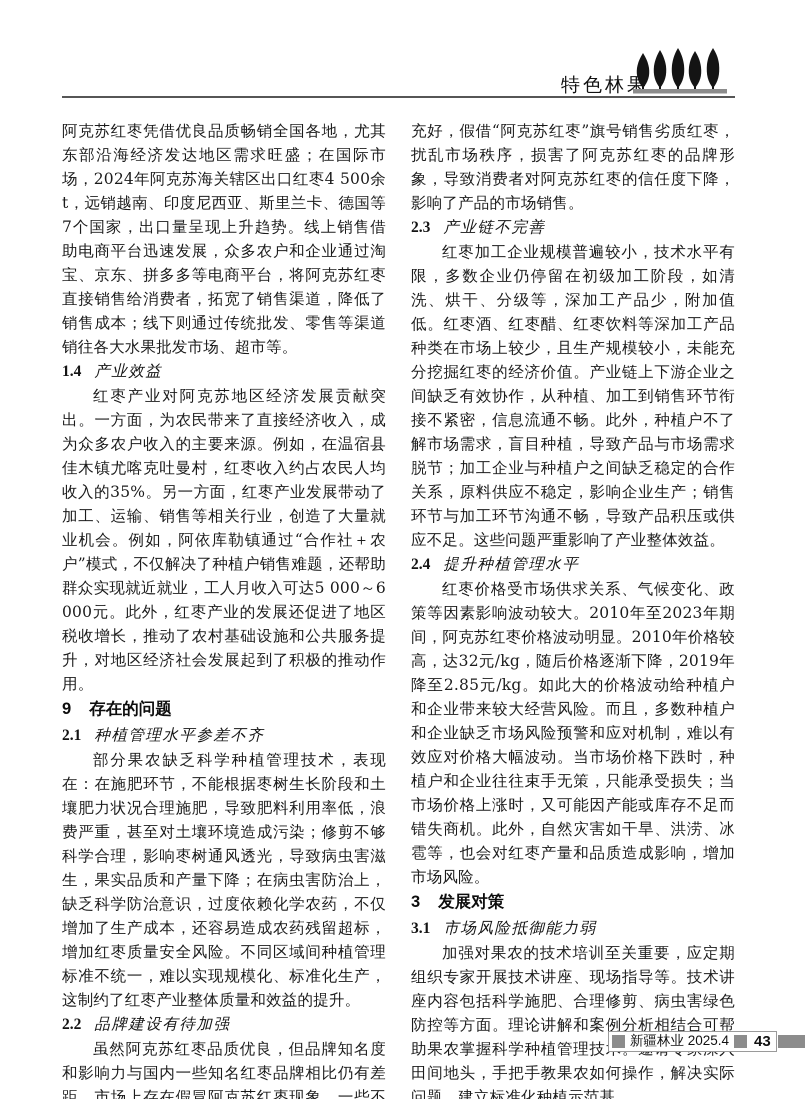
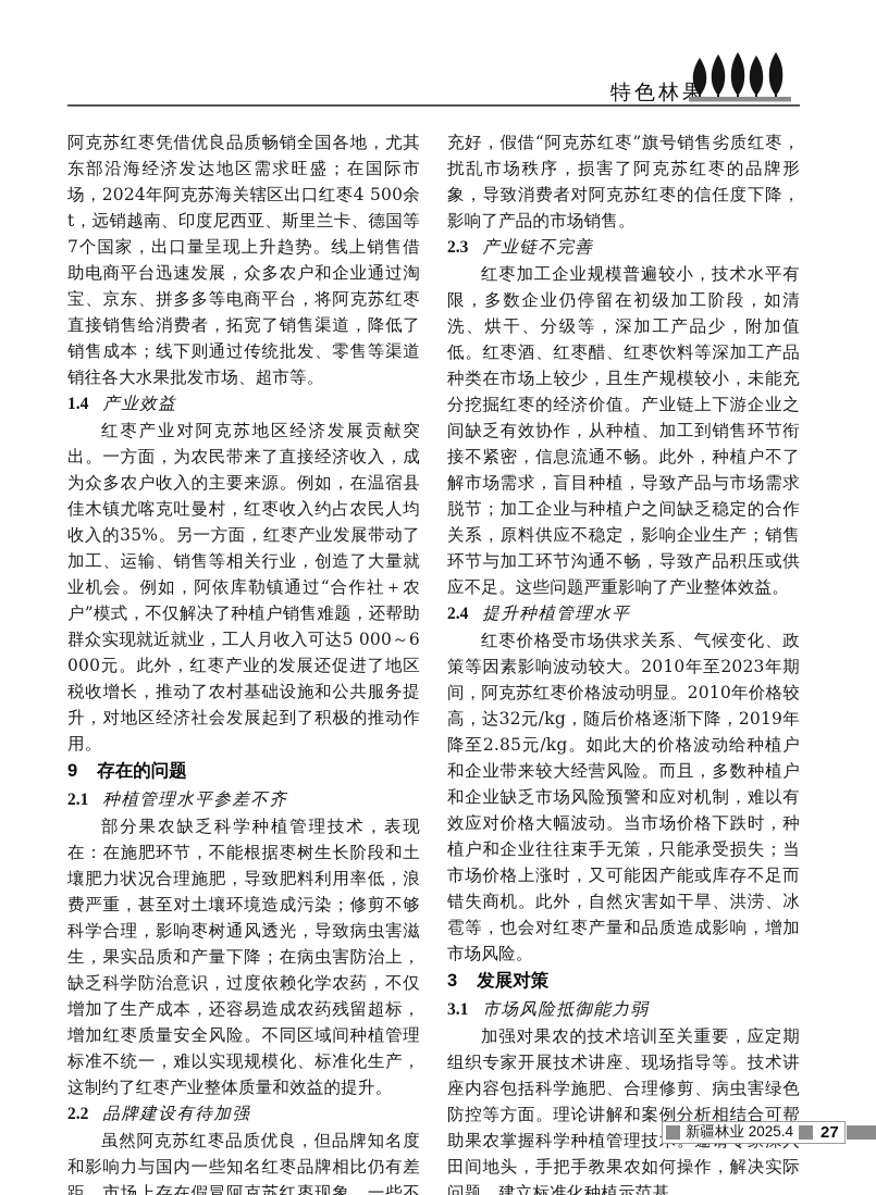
  特色林果
  阿克苏红枣凭借优良品质畅销全国各地，尤其东部沿海经济发达地区需求旺盛；在国际市场，2024年阿克苏海关辖区出口红枣4 500余t，远销越南、印度尼西亚、斯里兰卡、德国等7个国家，出口量呈现上升趋势。线上销售借助电商平台迅速发展，众多农户和企业通过淘宝、京东、拼多多等电商平台，将阿克苏红枣直接销售给消费者，拓宽了销售渠道，降低了销售成本；线下则通过传统批发、零售等渠道销往各大水果批发市场、超市等。
  1.4 产业效益
  红枣产业对阿克苏地区经济发展贡献突出。一方面，为农民带来了直接经济收入，成为众多农户收入的主要来源。例如，在温宿县佳木镇尤喀克吐曼村，红枣收入约占农民人均收入的35%。另一方面，红枣产业发展带动了加工、运输、销售等相关行业，创造了大量就业机会。例如，阿依库勒镇通过“合作社＋农户”模式，不仅解决了种植户销售难题，还帮助群众实现就近就业，工人月收入可达5 000～6 000元。此外，红枣产业的发展还促进了地区税收增长，推动了农村基础设施和公共服务提升，对地区经济社会发展起到了积极的推动作用。
  9 存在的问题
  2.1 种植管理水平参差不齐
  部分果农缺乏科学种植管理技术，表现在：在施肥环节，不能根据枣树生长阶段和土壤肥力状况合理施肥，导致肥料利用率低，浪费严重，甚至对土壤环境造成污染；修剪不够科学合理，影响枣树通风透光，导致病虫害滋生，果实品质和产量下降；在病虫害防治上，缺乏科学防治意识，过度依赖化学农药，不仅增加了生产成本，还容易造成农药残留超标，增加红枣质量安全风险。不同区域间种植管理标准不统一，难以实现规模化、标准化生产，这制约了红枣产业整体质量和效益的提升。
  2.2 品牌建设有待加强
  虽然阿克苏红枣品质优良，但品牌知名度和影响力与国内一些知名红枣品牌相比仍有差距。市场上存在假冒阿克苏红枣现象，一些不
  充好，假借“阿克苏红枣”旗号销售劣质红枣，扰乱市场秩序，损害了阿克苏红枣的品牌形象，导致消费者对阿克苏红枣的信任度下降，影响了产品的市场销售。
  2.3 产业链不完善
  红枣加工企业规模普遍较小，技术水平有限，多数企业仍停留在初级加工阶段，如清洗、烘干、分级等，深加工产品少，附加值低。红枣酒、红枣醋、红枣饮料等深加工产品种类在市场上较少，且生产规模较小，未能充分挖掘红枣的经济价值。产业链上下游企业之间缺乏有效协作，从种植、加工到销售环节衔接不紧密，信息流通不畅。此外，种植户不了解市场需求，盲目种植，导致产品与市场需求脱节；加工企业与种植户之间缺乏稳定的合作关系，原料供应不稳定，影响企业生产；销售环节与加工环节沟通不畅，导致产品积压或供应不足。这些问题严重影响了产业整体效益。
  2.4 提升种植管理水平
  红枣价格受市场供求关系、气候变化、政策等因素影响波动较大。2010年至2023年期间，阿克苏红枣价格波动明显。2010年价格较高，达32元/kg，随后价格逐渐下降，2019年降至2.85元/kg。如此大的价格波动给种植户和企业带来较大经营风险。而且，多数种植户和企业缺乏市场风险预警和应对机制，难以有效应对价格大幅波动。当市场价格下跌时，种植户和企业往往束手无策，只能承受损失；当市场价格上涨时，又可能因产能或库存不足而错失商机。此外，自然灾害如干旱、洪涝、冰雹等，也会对红枣产量和品质造成影响，增加市场风险。
  3 发展对策
  3.1 市场风险抵御能力弱
  加强对果农的技术培训至关重要，应定期组织专家开展技术讲座、现场指导等。技术讲座内容包括科学施肥、合理修剪、病虫害绿色防控等方面。理论讲解和案例分析相结合可帮助果农掌握科学种植管理技田间地头，手把手教果农如何操作，解决实际问题。建立标准化种植示范基
  新疆林业 2025.4
- 43
+ 27
